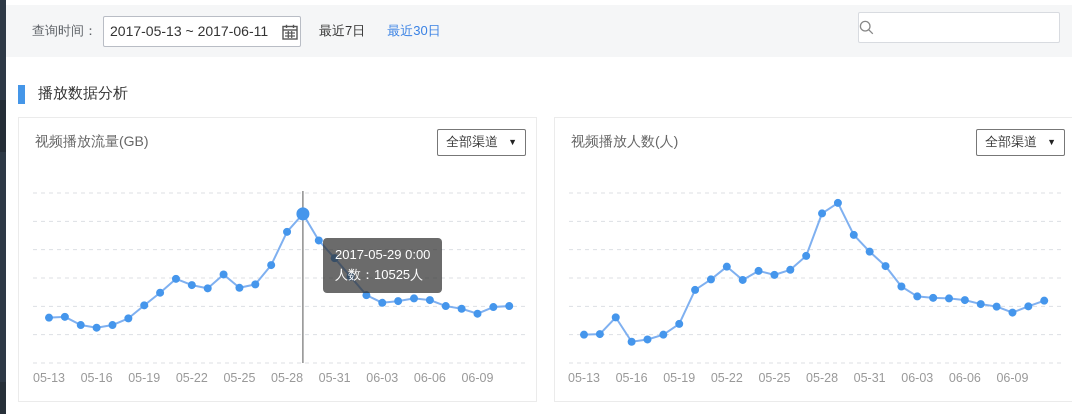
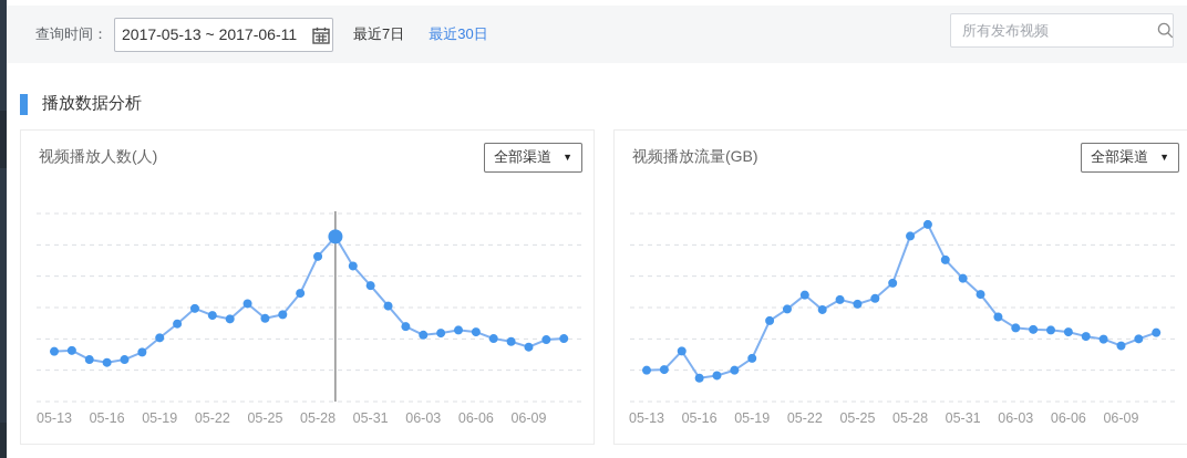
  查询时间：
  2017-05-13 ~ 2017-06-11
  最近7日
  最近30日
+ 所有发布视频
  播放数据分析
- 视频播放流量(GB)
+ 视频播放人数(人)
  全部渠道
  ▼
  05-13
  05-16
  05-19
  05-22
  05-25
  05-28
  05-31
  06-03
  06-06
  06-09
- 2017-05-29 0:00
- 人数：10525人
- 视频播放人数(人)
+ 视频播放流量(GB)
  全部渠道
  ▼
  05-13
  05-16
  05-19
  05-22
  05-25
  05-28
  05-31
  06-03
  06-06
  06-09
